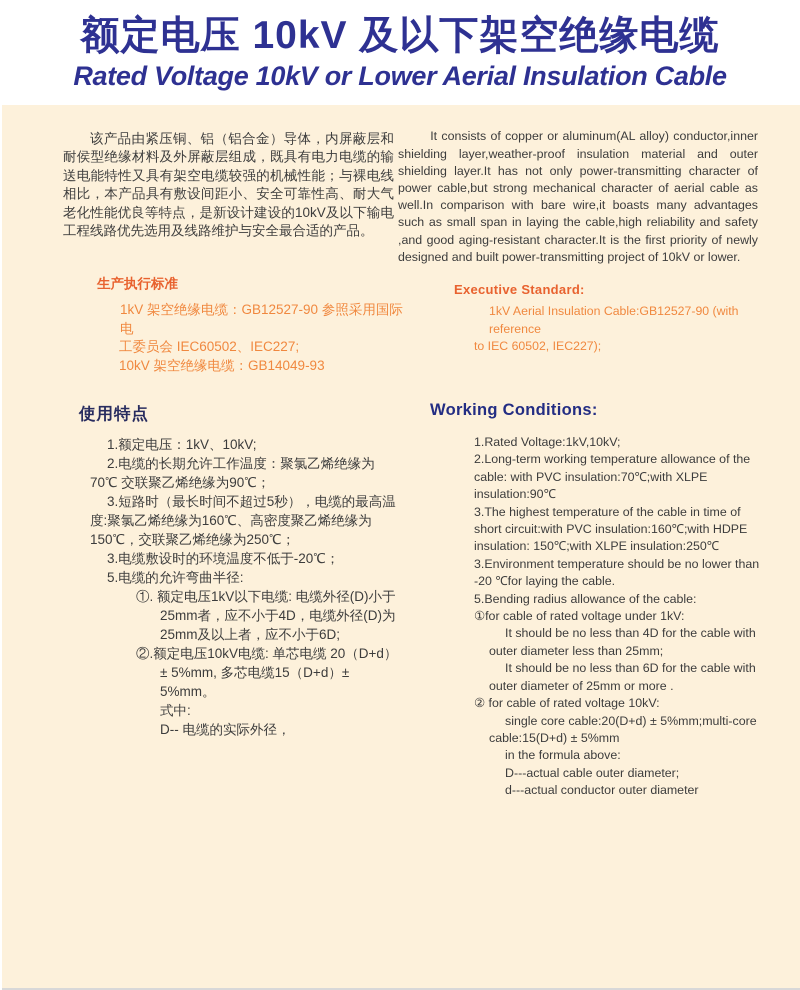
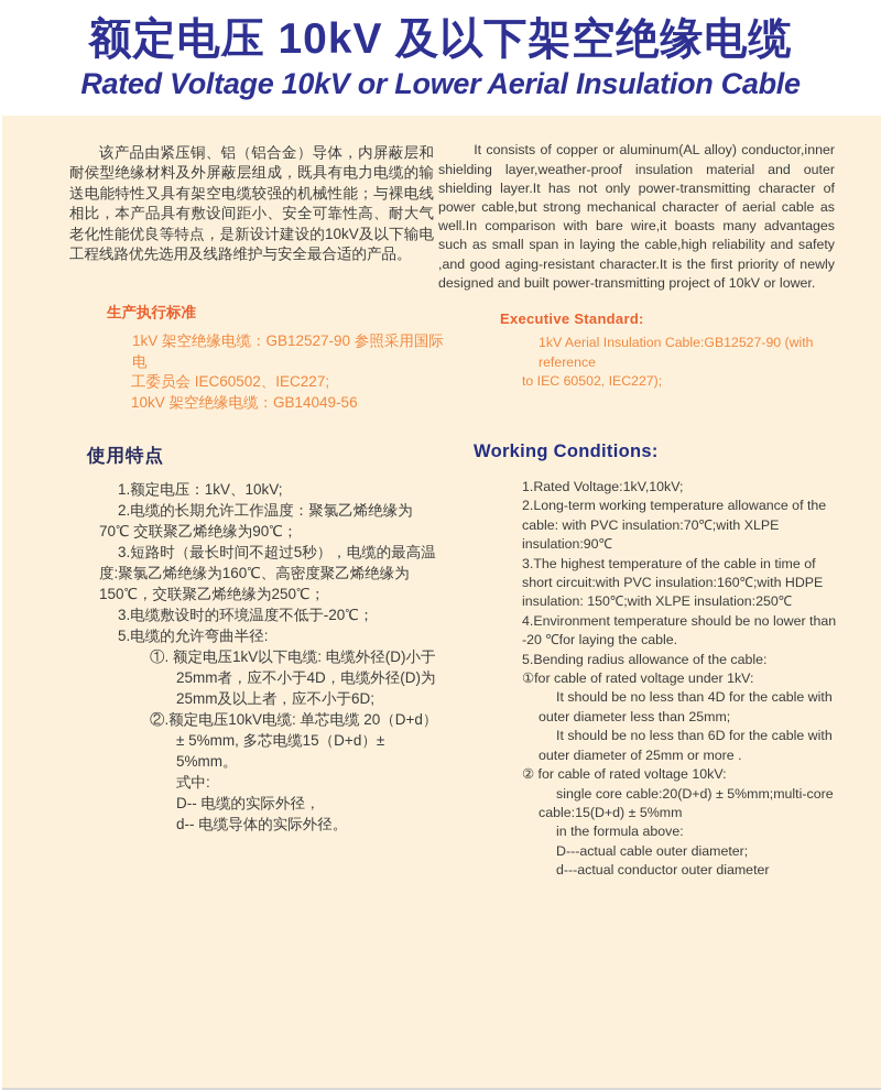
  额定电压 10kV 及以下架空绝缘电缆
  Rated Voltage 10kV or Lower Aerial Insulation Cable
  该产品由紧压铜、铝（铝合金）导体，内屏蔽层和耐侯型绝缘材料及外屏蔽层组成，既具有电力电缆的输送电能特性又具有架空电缆较强的机械性能；与裸电线相比，本产品具有敷设间距小、安全可靠性高、耐大气老化性能优良等特点，是新设计建设的10kV及以下输电工程线路优先选用及线路维护与安全最合适的产品。
  It consists of copper or aluminum(AL alloy) conductor,inner shielding layer,weather-proof insulation material and outer shielding layer.It has not only power-transmitting character of power cable,but strong mechanical character of aerial cable as well.In comparison with bare wire,it boasts many advantages such as small span in laying the cable,high reliability and safety ,and good aging-resistant character.It is the first priority of newly designed and built power-transmitting project of 10kV or lower.
  生产执行标准
  1kV 架空绝缘电缆：GB12527-90 参照采用国际电
  工委员会 IEC60502、IEC227;
- 10kV 架空绝缘电缆：GB14049-93
+ 10kV 架空绝缘电缆：GB14049-56
  Executive Standard:
  1kV Aerial Insulation Cable:GB12527-90 (with reference
  to IEC 60502, IEC227);
  使用特点
  1.额定电压：1kV、10kV;
  2.电缆的长期允许工作温度：聚氯乙烯绝缘为70℃ 交联聚乙烯绝缘为90℃；
  3.短路时（最长时间不超过5秒），电缆的最高温度:聚氯乙烯绝缘为160℃、高密度聚乙烯绝缘为150℃，交联聚乙烯绝缘为250℃；
  3.电缆敷设时的环境温度不低于-20℃；
  5.电缆的允许弯曲半径:
  ①. 额定电压1kV以下电缆: 电缆外径(D)小于25mm者，应不小于4D，电缆外径(D)为25mm及以上者，应不小于6D;
  ②.额定电压10kV电缆: 单芯电缆 20（D+d）± 5%mm, 多芯电缆15（D+d）± 5%mm。
  式中:
  D-- 电缆的实际外径，
+ d-- 电缆导体的实际外径。
  Working Conditions:
  1.Rated Voltage:1kV,10kV;
  2.Long-term working temperature allowance of the cable: with PVC insulation:70℃;with XLPE insulation:90℃
  3.The highest temperature of the cable in time of short circuit:with PVC insulation:160℃;with HDPE insulation: 150℃;with XLPE insulation:250℃
- 3.Environment temperature should be no lower than -20 ℃for laying the cable.
+ 4.Environment temperature should be no lower than -20 ℃for laying the cable.
  5.Bending radius allowance of the cable:
  ①for cable of rated voltage under 1kV:
  It should be no less than 4D for the cable with outer diameter less than 25mm;
  It should be no less than 6D for the cable with outer diameter of 25mm or more .
  ② for cable of rated voltage 10kV:
  single core cable:20(D+d) ± 5%mm;multi-core cable:15(D+d) ± 5%mm
  in the formula above:
  D---actual cable outer diameter;
  d---actual conductor outer diameter
